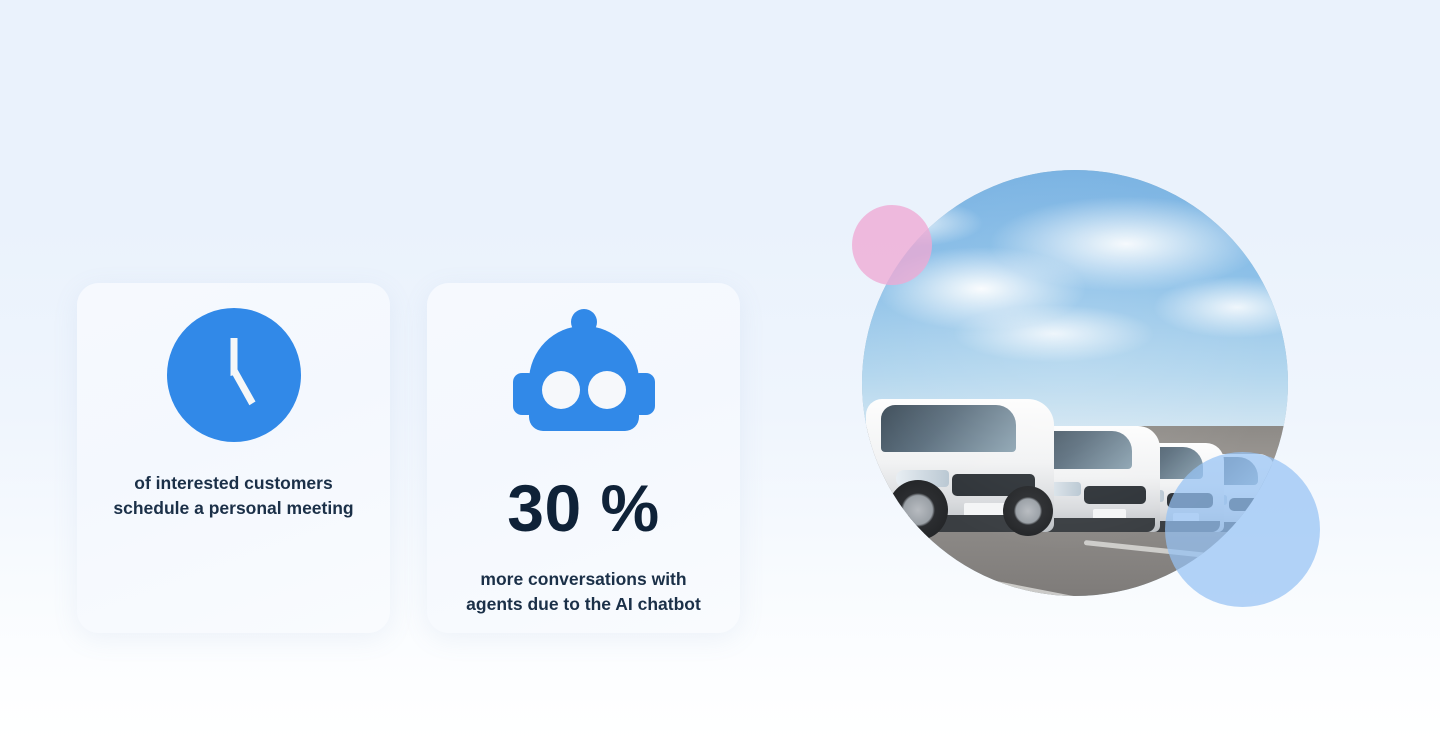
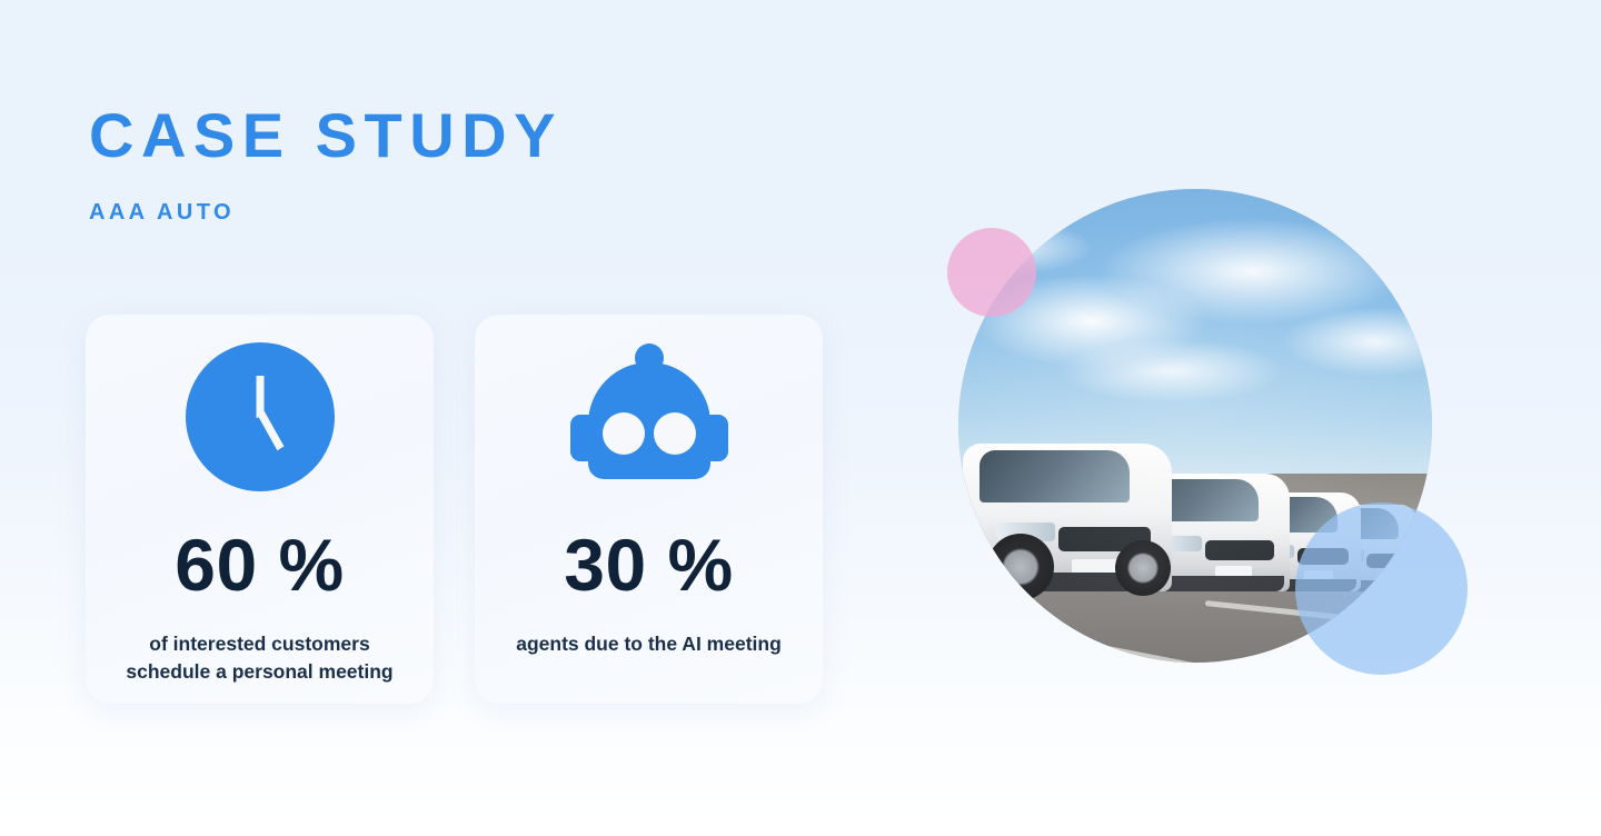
+ CASE STUDY
+ AAA AUTO
+ 60 %
  of interested customers
  schedule a personal meeting
  30 %
- more conversations with
- agents due to the AI chatbot
+ agents due to the AI meeting
